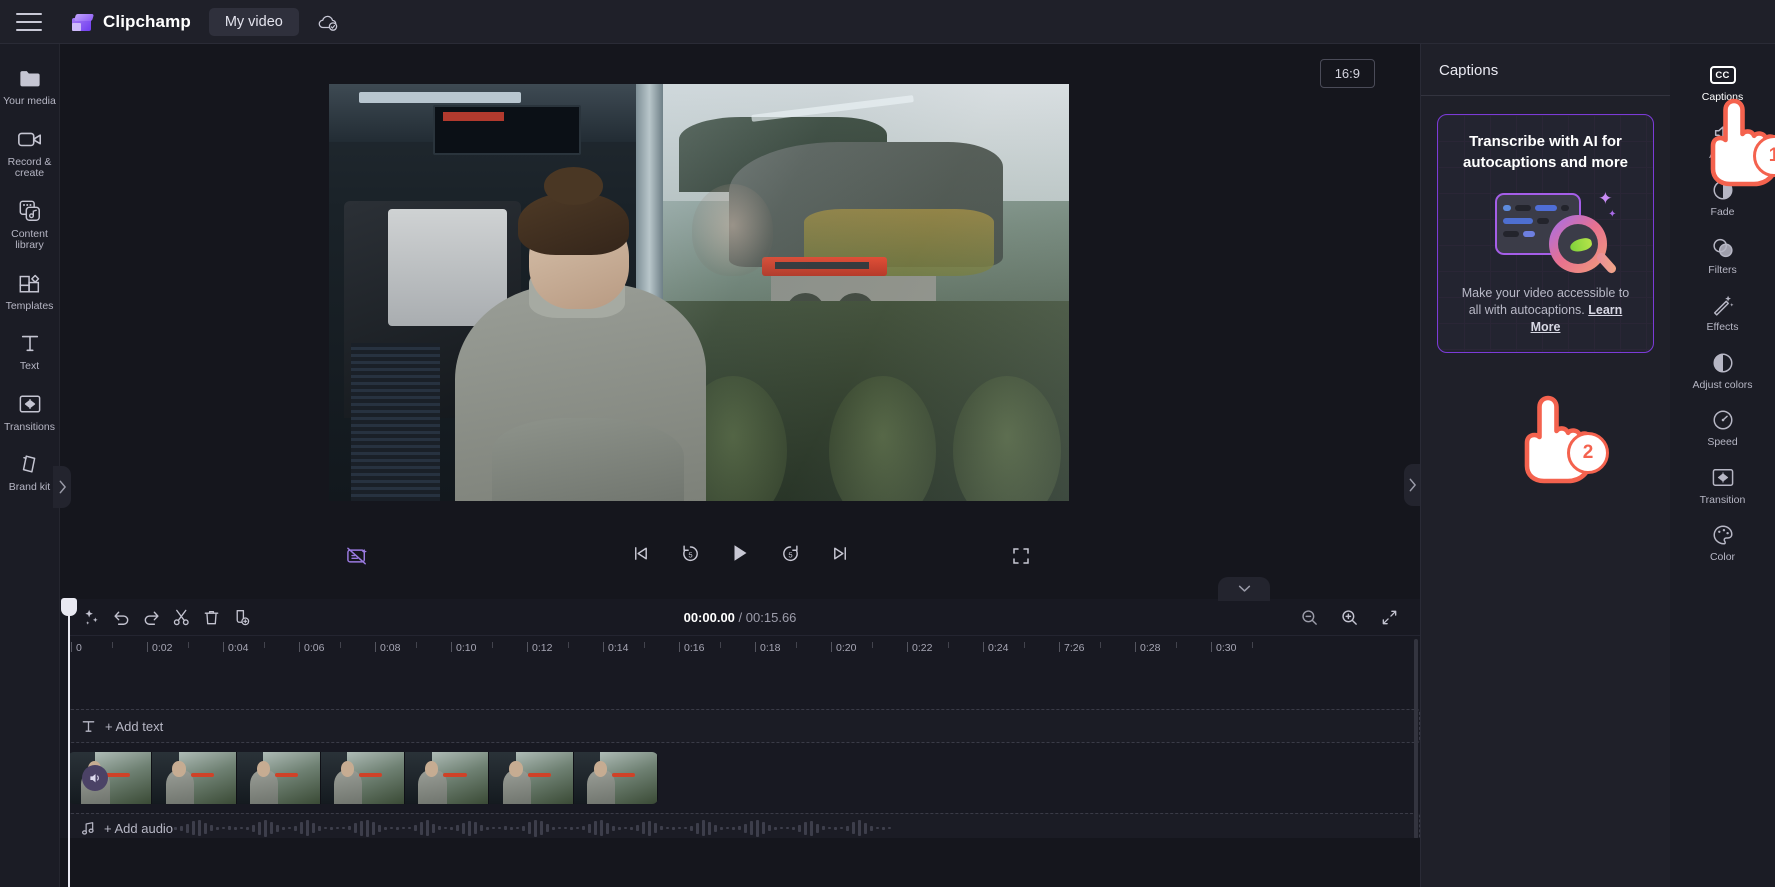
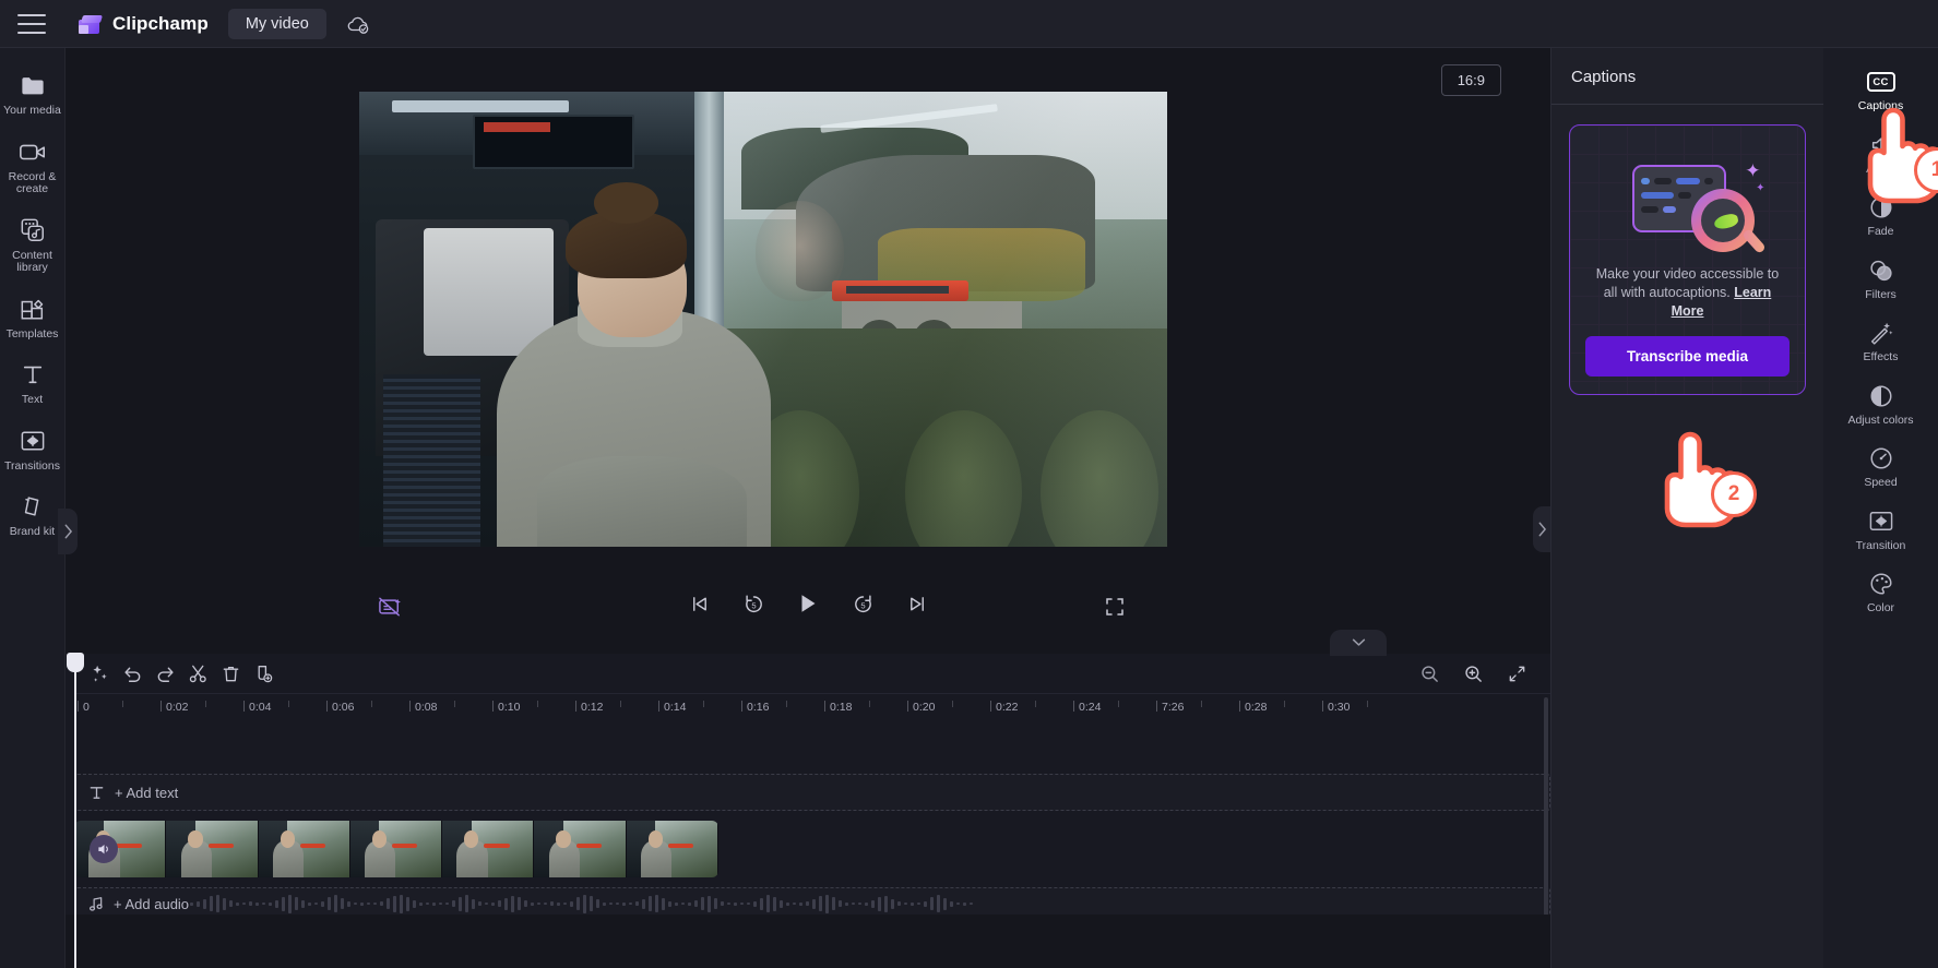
  Clipchamp
  My video
  Your media
  Record & create
  Content library
  Templates
  Text
  Transitions
  Brand kit
  16:9
  5
  5
  Captions
- Transcribe with AI for autocaptions and more
  ✦
  ✦
  Make your video accessible to all with autocaptions. Learn More
+ Transcribe media
  CC
  Captions
  Fade
  Filters
  Effects
  Adjust colors
  Speed
  Transition
  Color
- 00:00.00 / 00:15.66
  0
  0:02
  0:04
  0:06
  0:08
  0:10
  0:12
  0:14
  0:16
  0:18
  0:20
  0:22
  0:24
  7:26
  0:28
  0:30
  + Add text
  + Add audio
  1
  2
